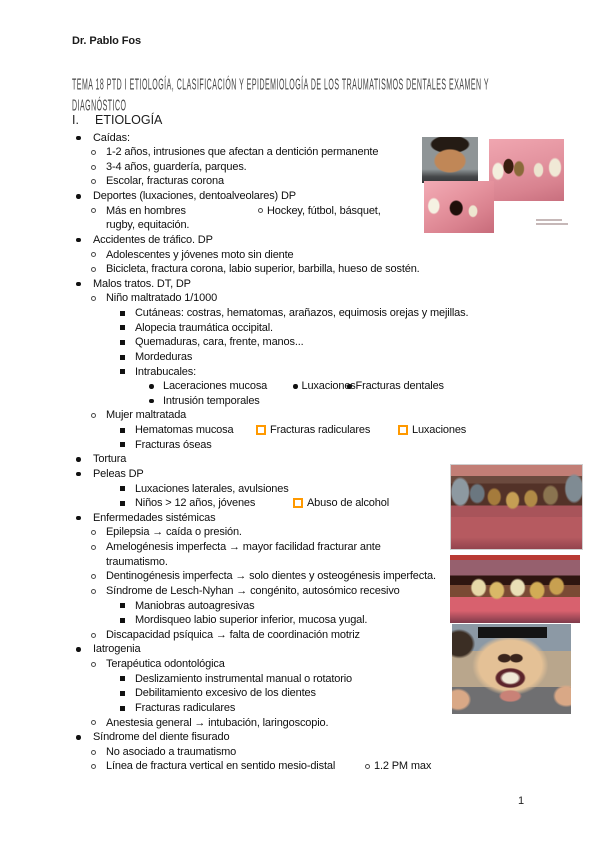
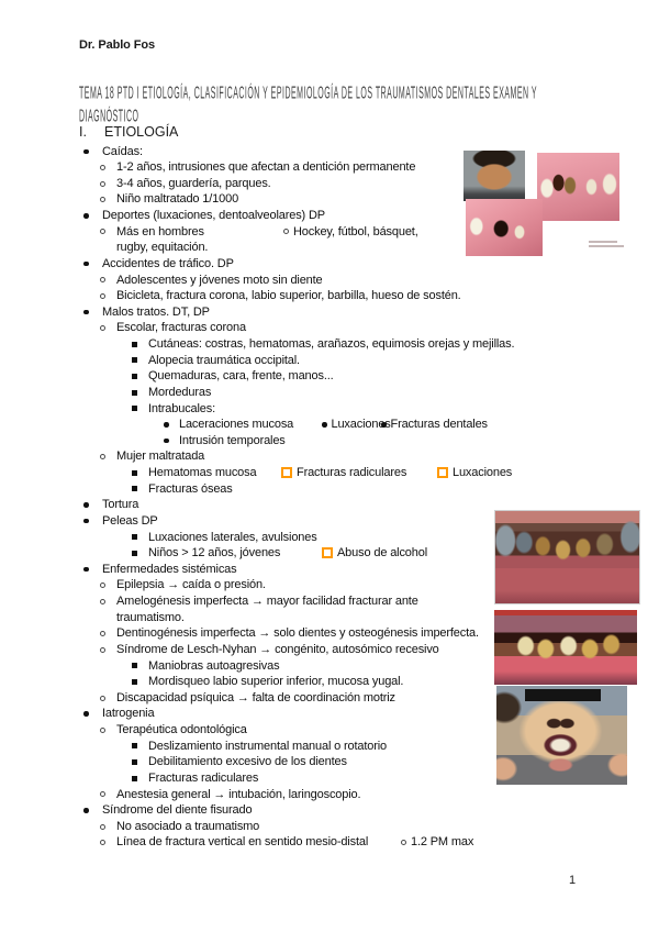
  Dr. Pablo Fos
  TEMA 18 PTD I ETIOLOGÍA, CLASIFICACIÓN Y EPIDEMIOLOGÍA DE LOS TRAUMATISMOS DENTALES EXAMEN Y
  DIAGNÓSTICO
  I.
  ETIOLOGÍA
  Caídas:
  1-2 años, intrusiones que afectan a dentición permanente
  3-4 años, guardería, parques.
- Escolar, fracturas corona
+ Niño maltratado 1/1000
  Deportes (luxaciones, dentoalveolares) DP
  Más en hombres
  Hockey, fútbol, básquet,
  rugby, equitación.
  Accidentes de tráfico. DP
  Adolescentes y jóvenes moto sin diente
  Bicicleta, fractura corona, labio superior, barbilla, hueso de sostén.
  Malos tratos. DT, DP
- Niño maltratado 1/1000
+ Escolar, fracturas corona
  Cutáneas: costras, hematomas, arañazos, equimosis orejas y mejillas.
  Alopecia traumática occipital.
  Quemaduras, cara, frente, manos...
  Mordeduras
  Intrabucales:
  Laceraciones mucosa
  Luxacions
  Fracturas dentales
  Intrusión temporales
  Mujer maltratada
  Hematomas mucosa
  Fracturas radiculares
  Luxaciones
  Fracturas óseas
  Tortura
  Peleas DP
  Luxaciones laterales, avulsiones
  Niños > 12 años, jóvenes
  Abuso de alcohol
  Enfermedades sistémicas
  Epilepsia → caída o presión.
  Amelogénesis imperfecta → mayor facilidad fracturar ante
  traumatismo.
  Dentinogénesis imperfecta → solo dientes y osteogénesis imperfecta.
  Síndrome de Lesch-Nyhan → congénito, autosómico recesivo
  Maniobras autoagresivas
  Mordisqueo labio superior inferior, mucosa yugal.
  Discapacidad psíquica → falta de coordinación motriz
  Iatrogenia
  Terapéutica odontológica
  Deslizamiento instrumental manual o rotatorio
  Debilitamiento excesivo de los dientes
  Fracturas radiculares
  Anestesia general → intubación, laringoscopio.
  Síndrome del diente fisurado
  No asociado a traumatismo
  Línea de fractura vertical en sentido mesio-distal
  1.2 PM max
  1
